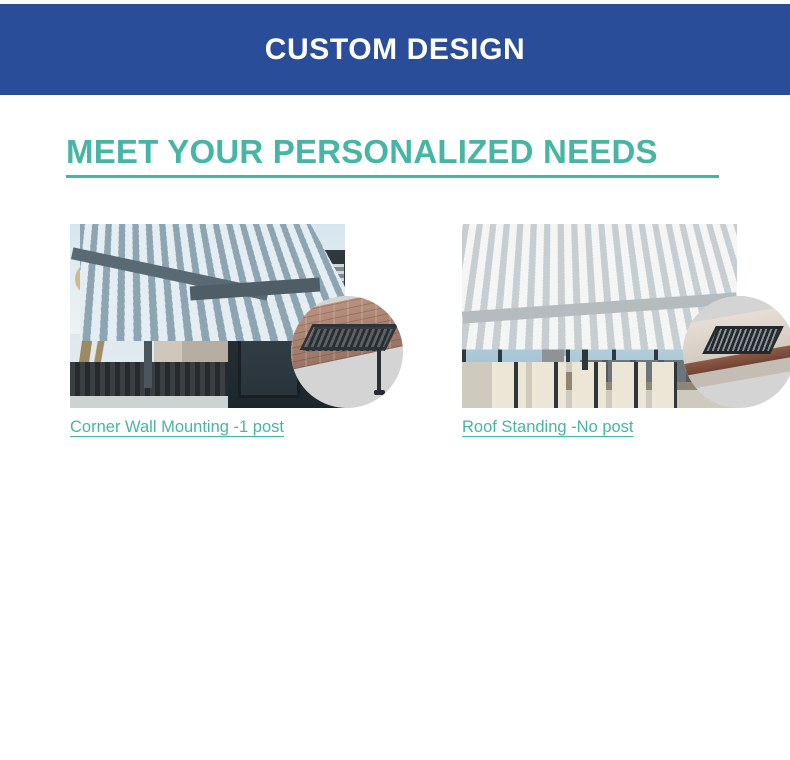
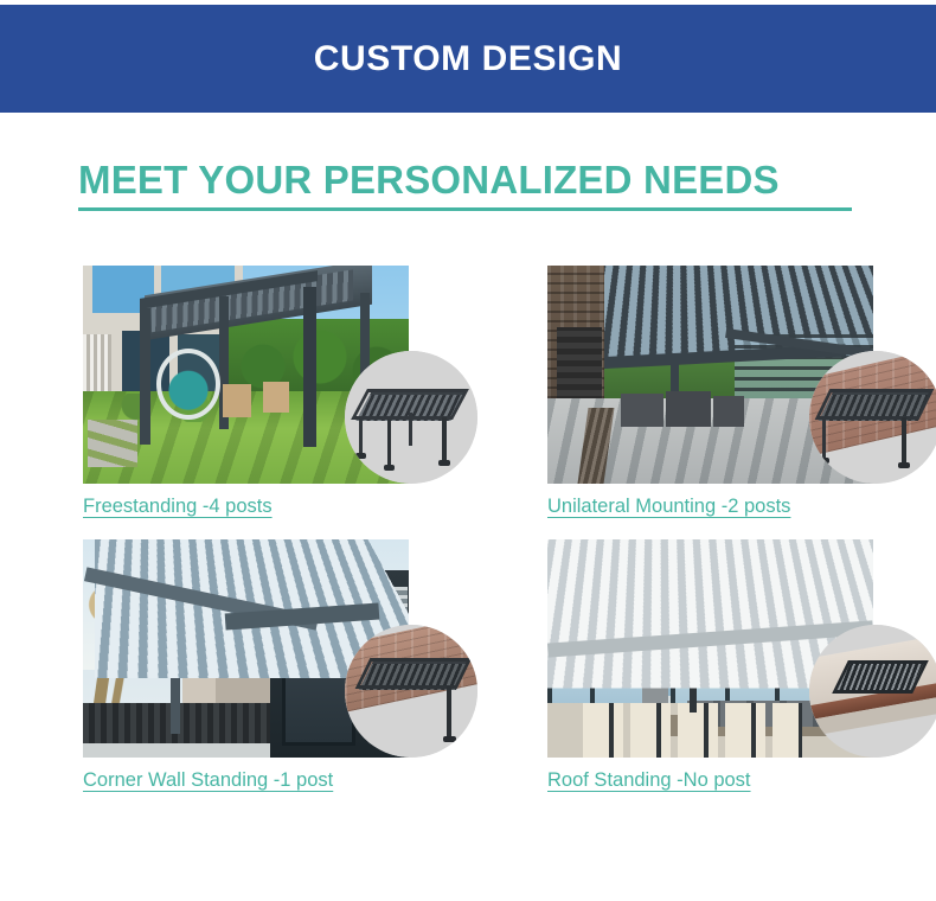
  CUSTOM DESIGN
  MEET YOUR PERSONALIZED NEEDS
+ Freestanding -4 posts
+ Unilateral Mounting -2 posts
- Corner Wall Mounting -1 post
+ Corner Wall Standing -1 post
  Roof Standing -No post
